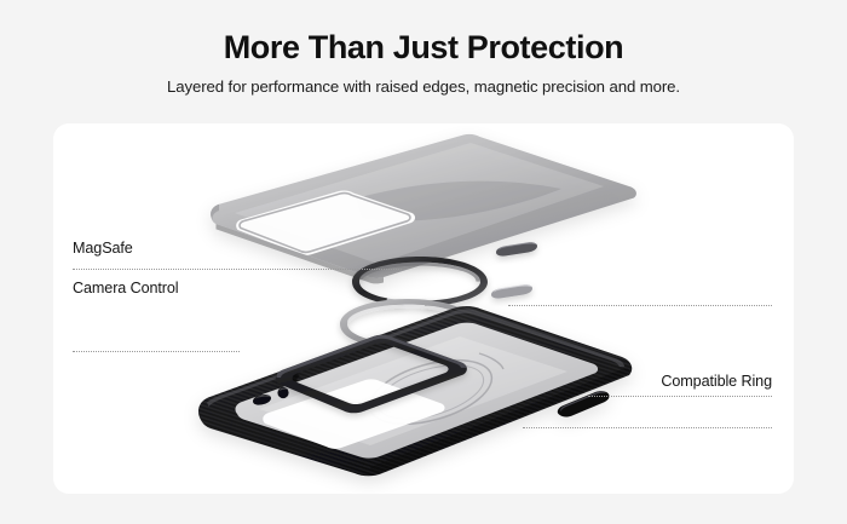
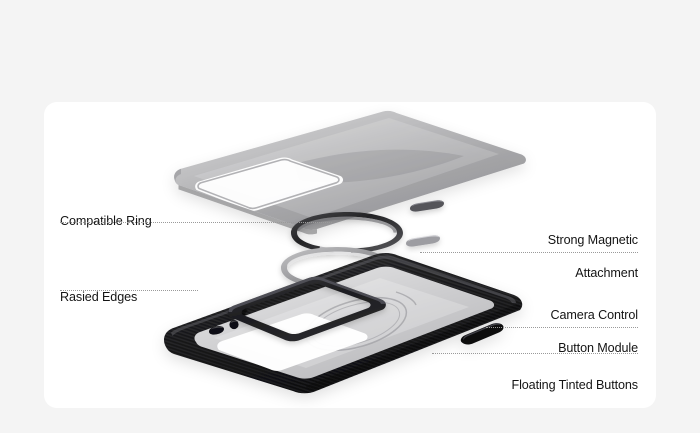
- More Than Just Protection
- Layered for performance with raised edges, magnetic precision and more.
- MagSafe
- Camera Control
+ Compatible Ring
+ Rasied Edges
+ Strong Magnetic
+ Attachment
- Compatible Ring
+ Camera Control
+ Button Module
+ Floating Tinted Buttons
